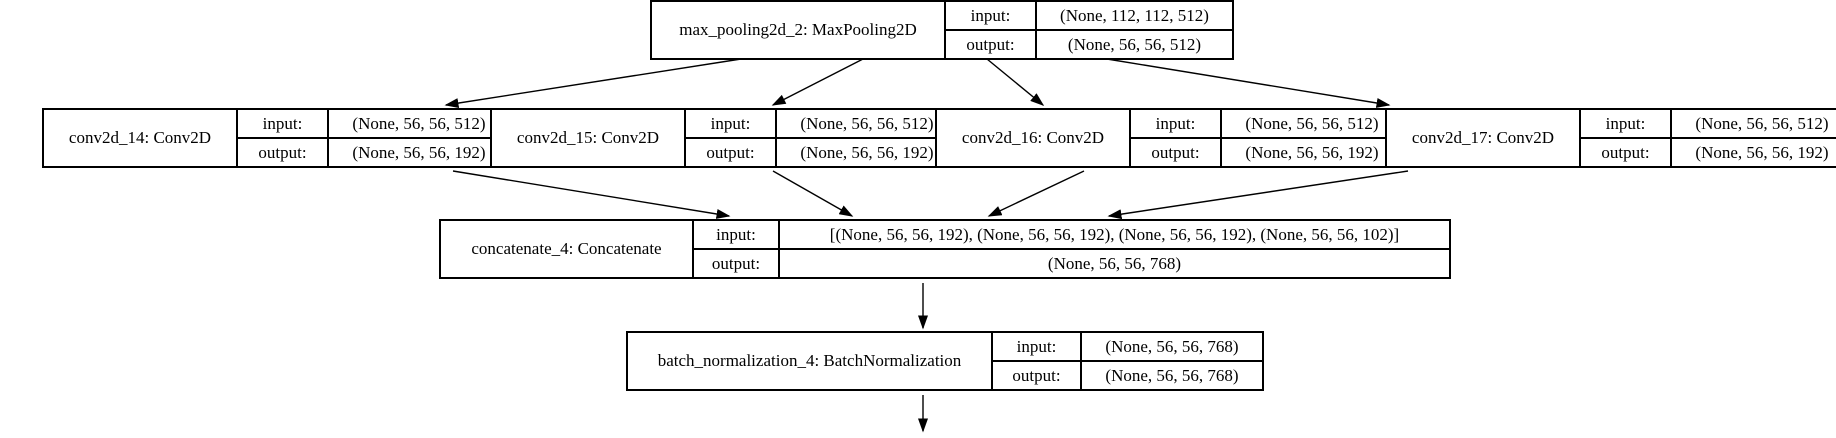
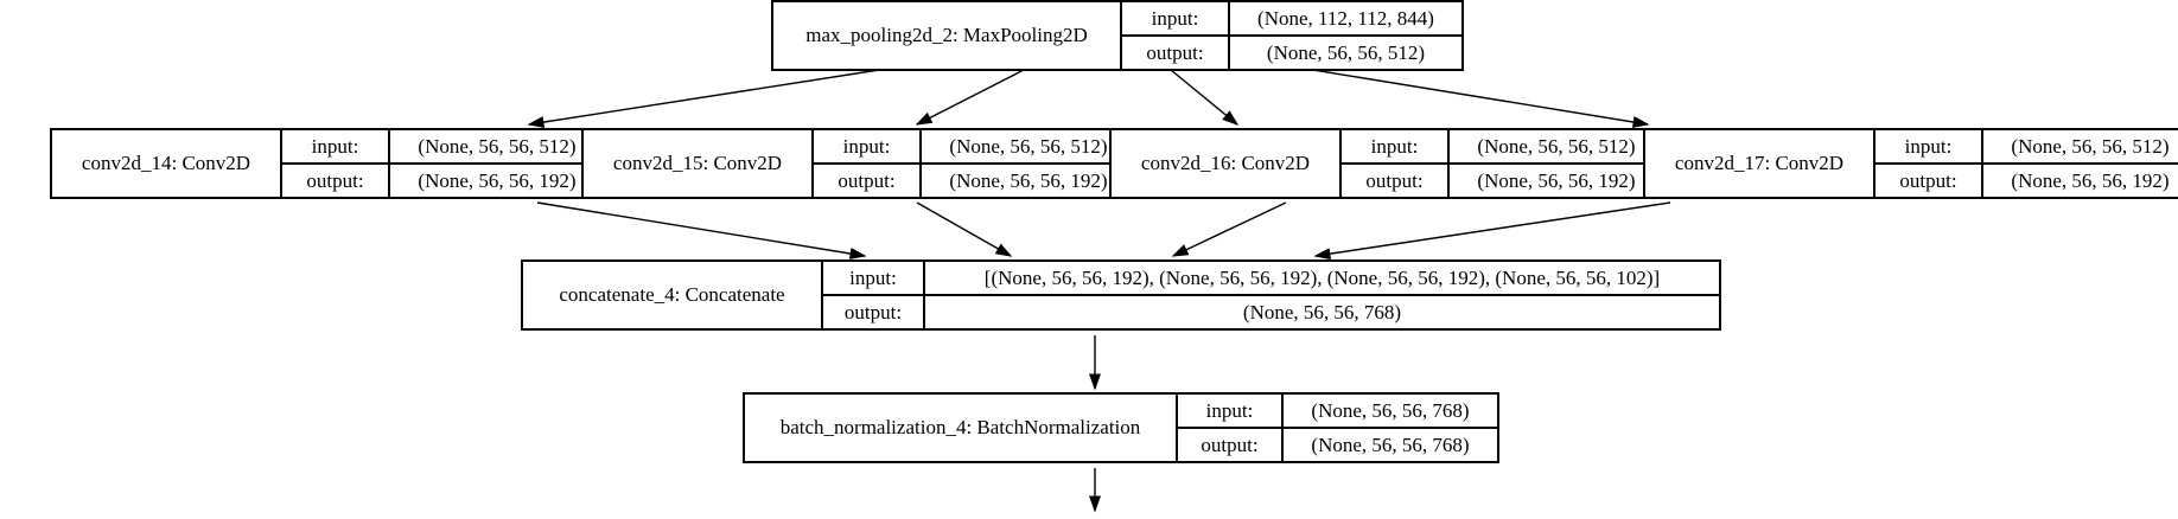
- max_pooling2d_2: MaxPooling2D	input:	(None, 112, 112, 512)
+ max_pooling2d_2: MaxPooling2D	input:	(None, 112, 112, 844)
  output:	(None, 56, 56, 512)
  conv2d_14: Conv2D	input:	(None, 56, 56, 512)
  output:	(None, 56, 56, 192)
  conv2d_15: Conv2D	input:	(None, 56, 56, 512)
  output:	(None, 56, 56, 192)
  conv2d_16: Conv2D	input:	(None, 56, 56, 512)
  output:	(None, 56, 56, 192)
  conv2d_17: Conv2D	input:	(None, 56, 56, 512)
  output:	(None, 56, 56, 192)
  concatenate_4: Concatenate	input:	[(None, 56, 56, 192), (None, 56, 56, 192), (None, 56, 56, 192), (None, 56, 56, 102)]
  output:	(None, 56, 56, 768)
  batch_normalization_4: BatchNormalization	input:	(None, 56, 56, 768)
  output:	(None, 56, 56, 768)
